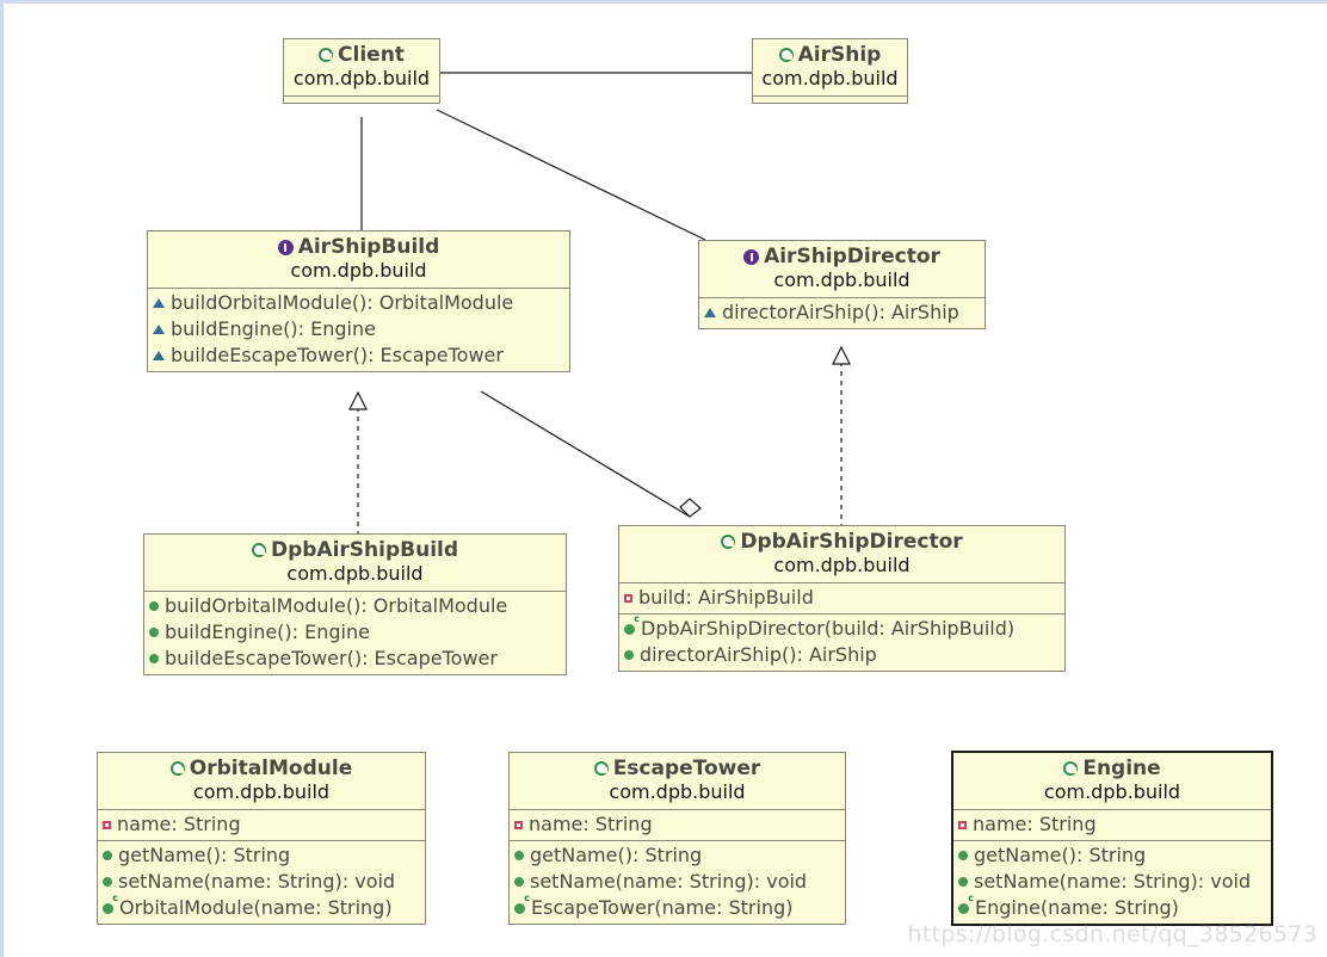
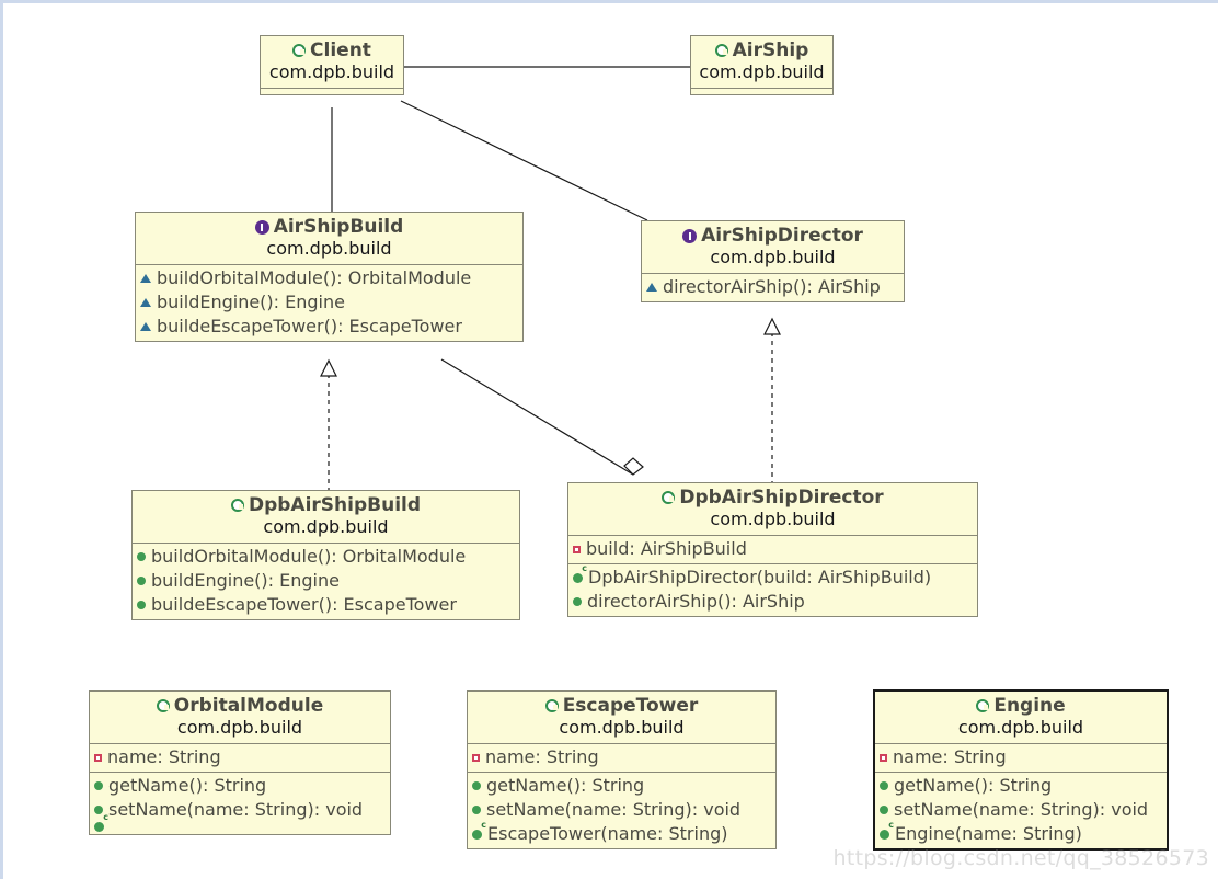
  Client
  com.dpb.build
  AirShip
  com.dpb.build
  AirShipBuild
  com.dpb.build
  buildOrbitalModule(): OrbitalModule
  buildEngine(): Engine
  buildeEscapeTower(): EscapeTower
  AirShipDirector
  com.dpb.build
  directorAirShip(): AirShip
  DpbAirShipBuild
  com.dpb.build
  buildOrbitalModule(): OrbitalModule
  buildEngine(): Engine
  buildeEscapeTower(): EscapeTower
  DpbAirShipDirector
  com.dpb.build
  build: AirShipBuild
  DpbAirShipDirector(build: AirShipBuild)
  directorAirShip(): AirShip
  OrbitalModule
  com.dpb.build
  name: String
  getName(): String
  setName(name: String): void
- OrbitalModule(name: String)
  EscapeTower
  com.dpb.build
  name: String
  getName(): String
  setName(name: String): void
  EscapeTower(name: String)
  Engine
  com.dpb.build
  name: String
  getName(): String
  setName(name: String): void
  Engine(name: String)
  https://blog.csdn.net/qq_38526573
